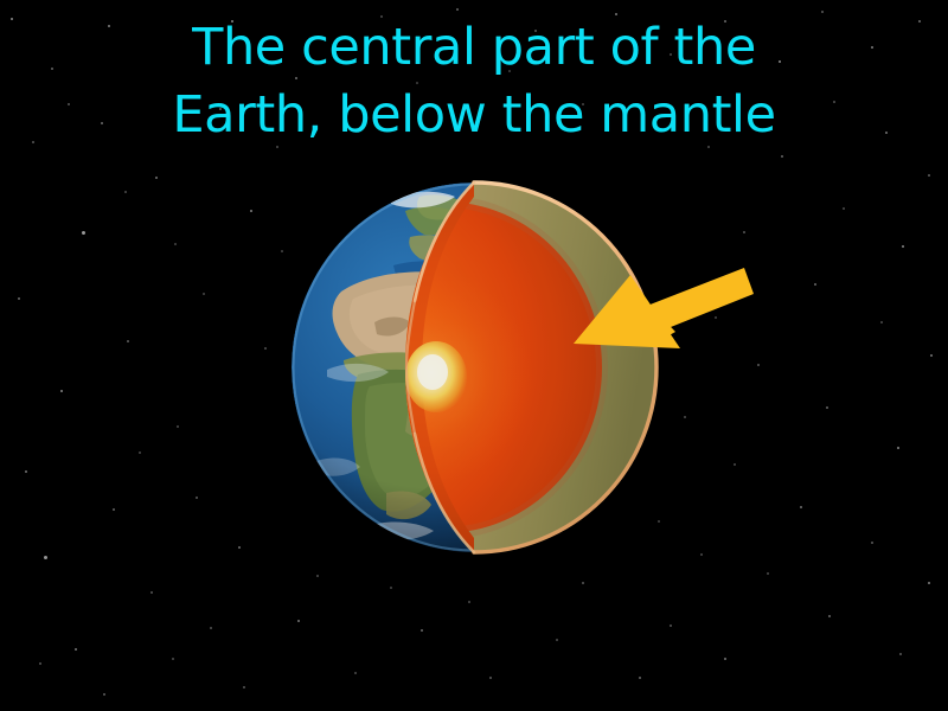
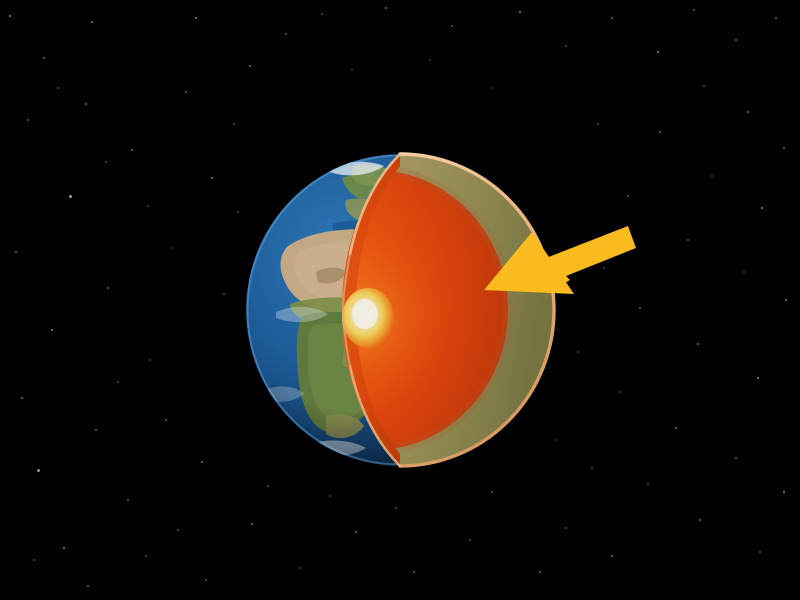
- The central part of the
- Earth, below the mantle
